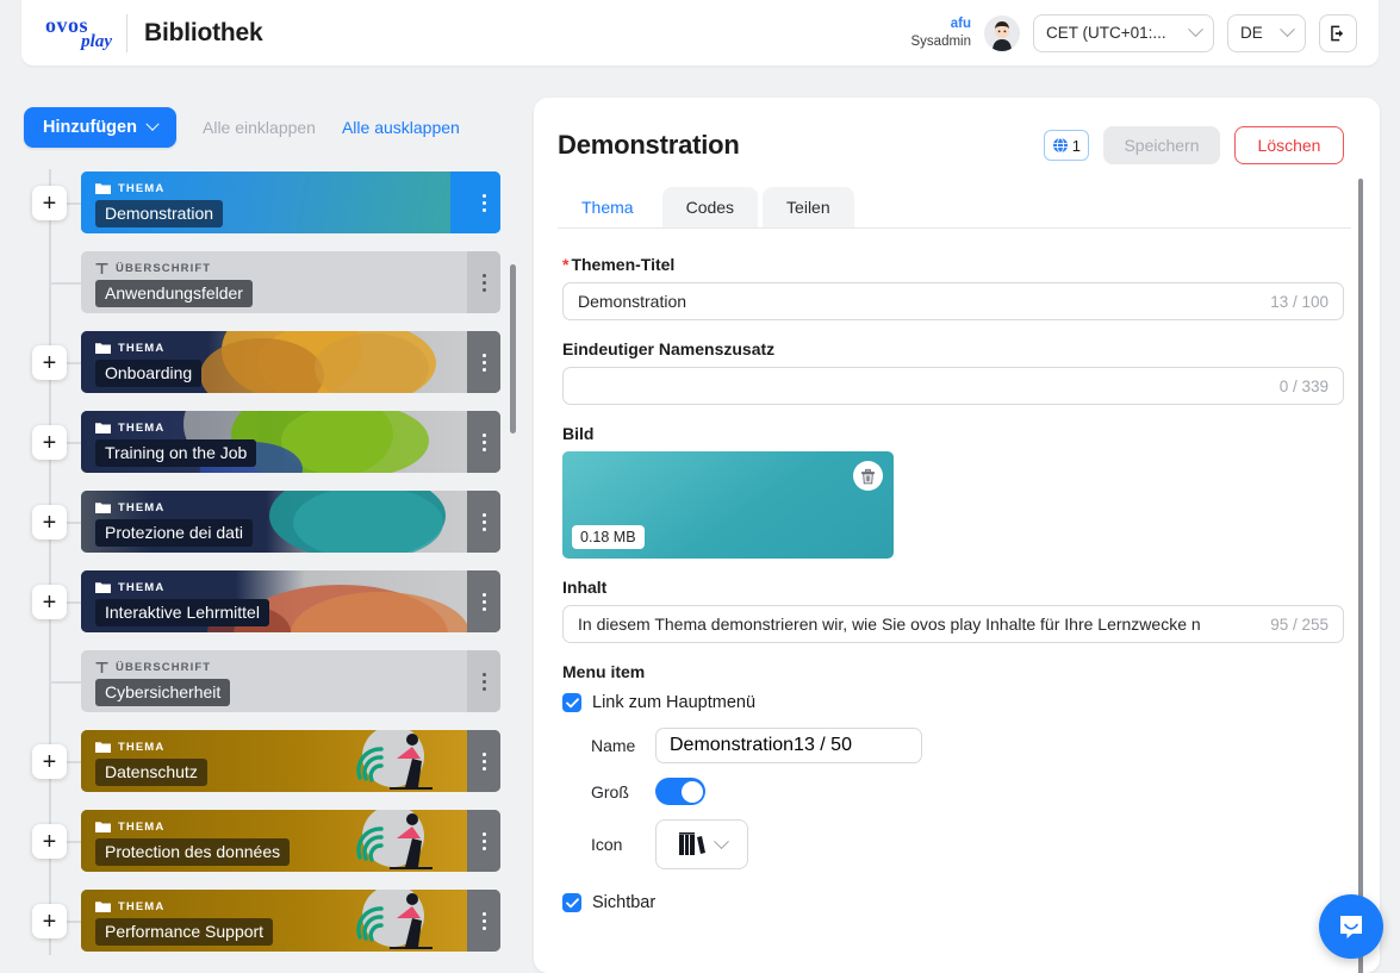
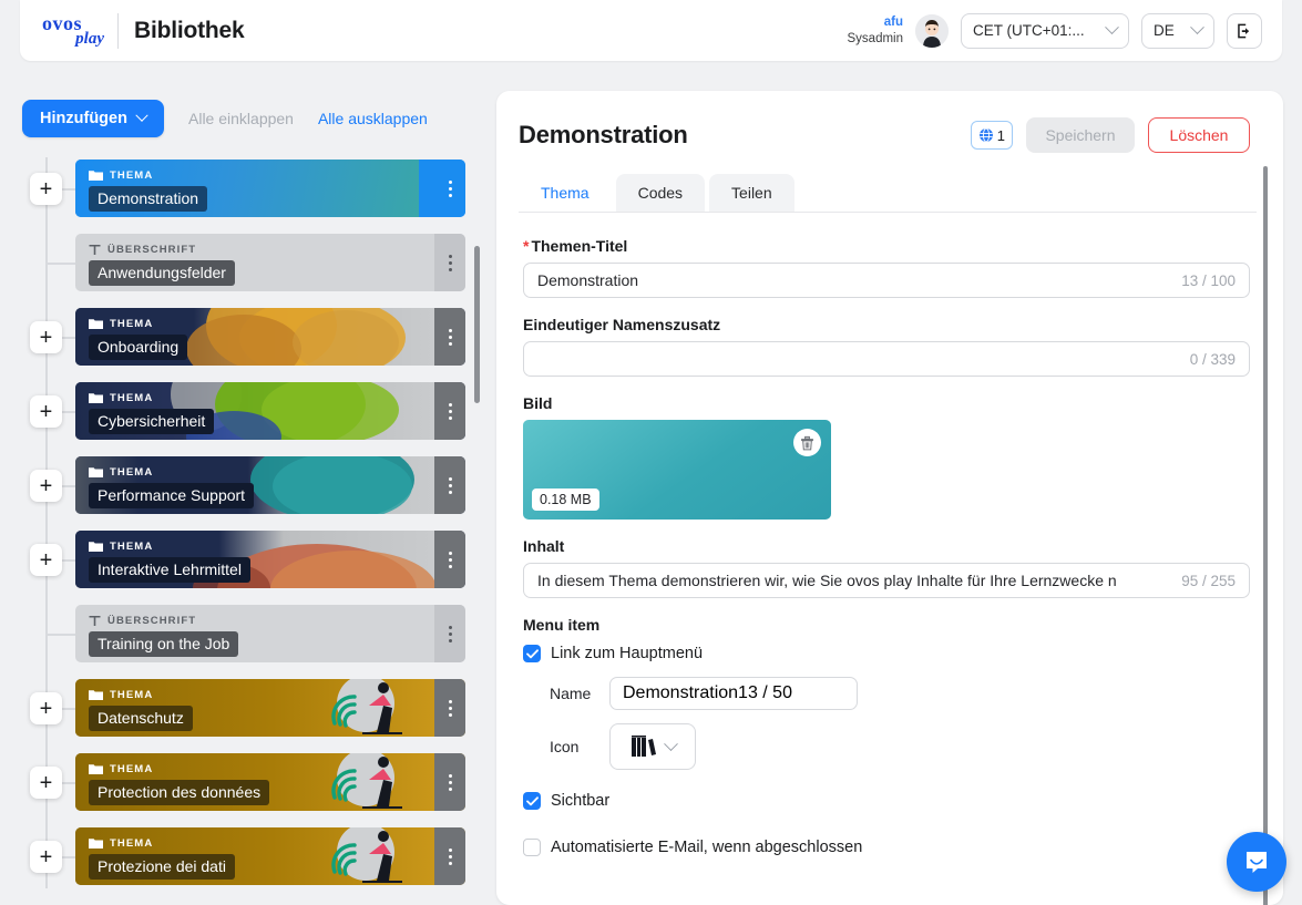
  ovos
  play
  Bibliothek
  afu
  Sysadmin
  CET (UTC+01:...
  DE
  Hinzufügen
  Alle einklappen
  Alle ausklappen
  +
  THEMA
  Demonstration
  ÜBERSCHRIFT
  Anwendungsfelder
  +
  THEMA
  Onboarding
  +
  THEMA
- Training on the Job
+ Cybersicherheit
  +
  THEMA
- Protezione dei dati
+ Performance Support
  +
  THEMA
  Interaktive Lehrmittel
  ÜBERSCHRIFT
- Cybersicherheit
+ Training on the Job
  +
  THEMA
  Datenschutz
  +
  THEMA
  Protection des données
  +
  THEMA
- Performance Support
+ Protezione dei dati
  Demonstration
  1
  Speichern
  Löschen
  Thema
  Codes
  Teilen
  * Themen-Titel
  Demonstration
  13 / 100
  Eindeutiger Namenszusatz
  0 / 339
  Bild
  0.18 MB
  Inhalt
  In diesem Thema demonstrieren wir, wie Sie ovos play Inhalte für Ihre Lernzwecke n
  95 / 255
  Menu item
  Link zum Hauptmenü
  Name
  Demonstration
  13 / 50
- Groß
  Icon
  Sichtbar
+ Automatisierte E-Mail, wenn abgeschlossen
